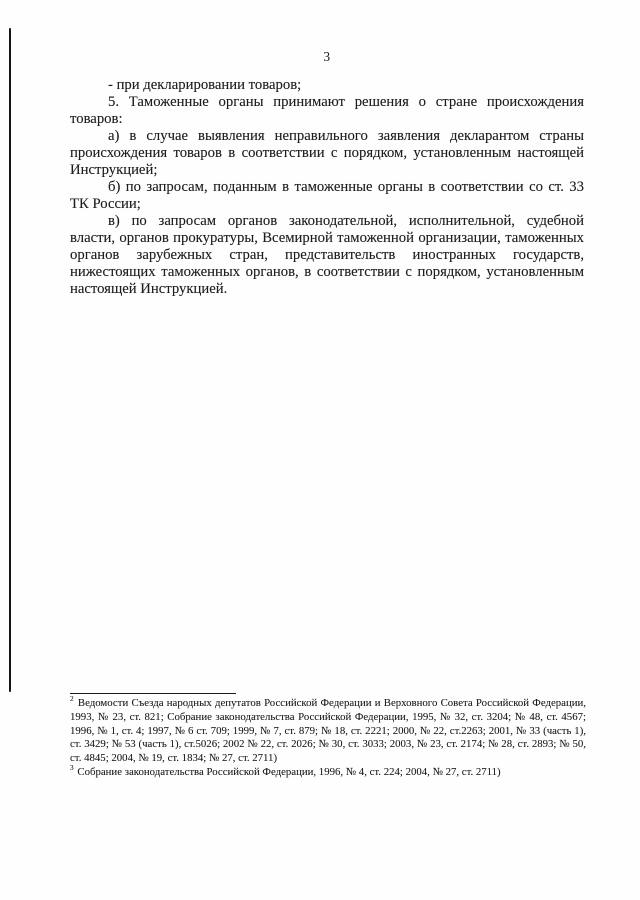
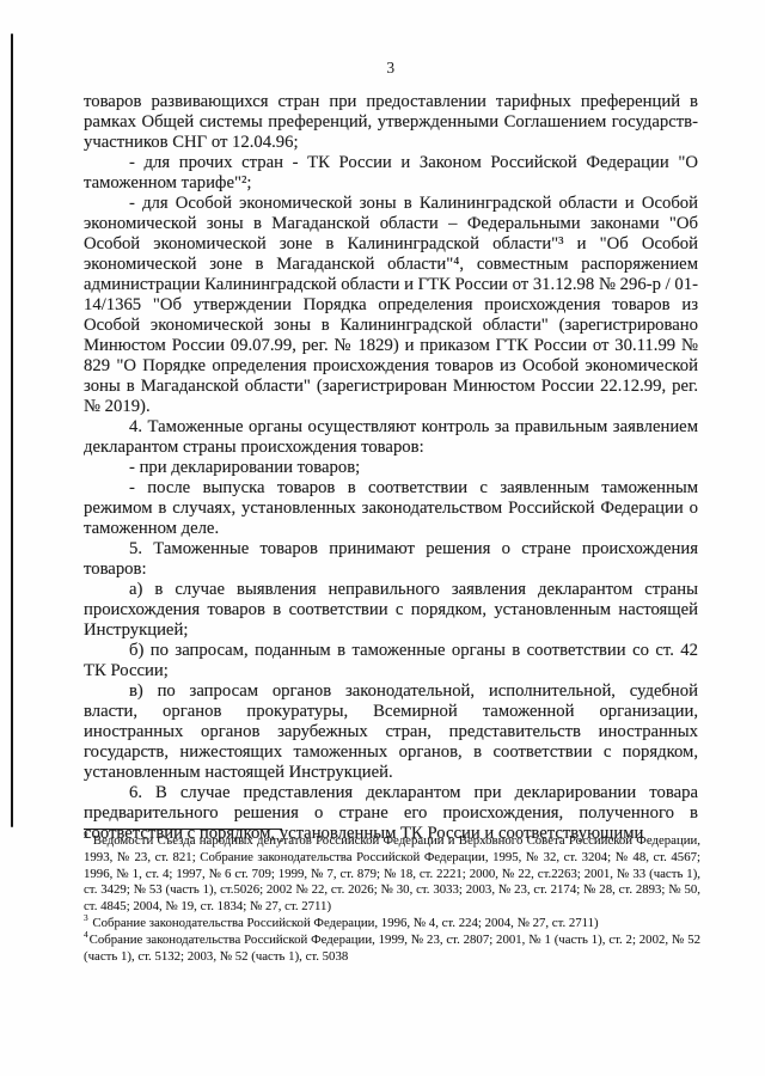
  3
+ товаров развивающихся стран при предоставлении тарифных преференций в рамках Общей системы преференций, утвержденными Соглашением государств-участников СНГ от 12.04.96;
+ - для прочих стран - ТК России и Законом Российской Федерации "О таможенном тарифе"²;
+ - для Особой экономической зоны в Калининградской области и Особой экономической зоны в Магаданской области – Федеральными законами "Об Особой экономической зоне в Калининградской области"³ и "Об Особой экономической зоне в Магаданской области"⁴, совместным распоряжением администрации Калининградской области и ГТК России от 31.12.98 № 296-р / 01-14/1365 "Об утверждении Порядка определения происхождения товаров из Особой экономической зоны в Калининградской области" (зарегистрировано Минюстом России 09.07.99, рег. № 1829) и приказом ГТК России от 30.11.99 № 829 "О Порядке определения происхождения товаров из Особой экономической зоны в Магаданской области" (зарегистрирован Минюстом России 22.12.99, рег. № 2019).
+ 4. Таможенные органы осуществляют контроль за правильным заявлением декларантом страны происхождения товаров:
  - при декларировании товаров;
+ - после выпуска товаров в соответствии с заявленным таможенным режимом в случаях, установленных законодательством Российской Федерации о таможенном деле.
- 5. Таможенные органы принимают решения о стране происхождения товаров:
+ 5. Таможенные товаров принимают решения о стране происхождения товаров:
  а) в случае выявления неправильного заявления декларантом страны происхождения товаров в соответствии с порядком, установленным настоящей Инструкцией;
- б) по запросам, поданным в таможенные органы в соответствии со ст. 33 ТК России;
+ б) по запросам, поданным в таможенные органы в соответствии со ст. 42 ТК России;
- в) по запросам органов законодательной, исполнительной, судебной власти, органов прокуратуры, Всемирной таможенной организации, таможенных органов зарубежных стран, представительств иностранных государств, нижестоящих таможенных органов, в соответствии с порядком, установленным настоящей Инструкцией.
+ в) по запросам органов законодательной, исполнительной, судебной власти, органов прокуратуры, Всемирной таможенной организации, иностранных органов зарубежных стран, представительств иностранных государств, нижестоящих таможенных органов, в соответствии с порядком, установленным настоящей Инструкцией.
+ 6. В случае представления декларантом при декларировании товара предварительного решения о стране его происхождения, полученного в соответствии с порядком, установленным ТК России и соответствующими
  2 Ведомости Съезда народных депутатов Российской Федерации и Верховного Совета Российской Федерации, 1993, № 23, ст. 821; Собрание законодательства Российской Федерации, 1995, № 32, ст. 3204; № 48, ст. 4567; 1996, № 1, ст. 4; 1997, № 6 ст. 709; 1999, № 7, ст. 879; № 18, ст. 2221; 2000, № 22, ст.2263; 2001, № 33 (часть 1), ст. 3429; № 53 (часть 1), ст.5026; 2002 № 22, ст. 2026; № 30, ст. 3033; 2003, № 23, ст. 2174; № 28, ст. 2893; № 50, ст. 4845; 2004, № 19, ст. 1834; № 27, ст. 2711)
  3 Собрание законодательства Российской Федерации, 1996, № 4, ст. 224; 2004, № 27, ст. 2711)
+ 4Собрание законодательства Российской Федерации, 1999, № 23, ст. 2807; 2001, № 1 (часть 1), ст. 2; 2002, № 52 (часть 1), ст. 5132; 2003, № 52 (часть 1), ст. 5038
